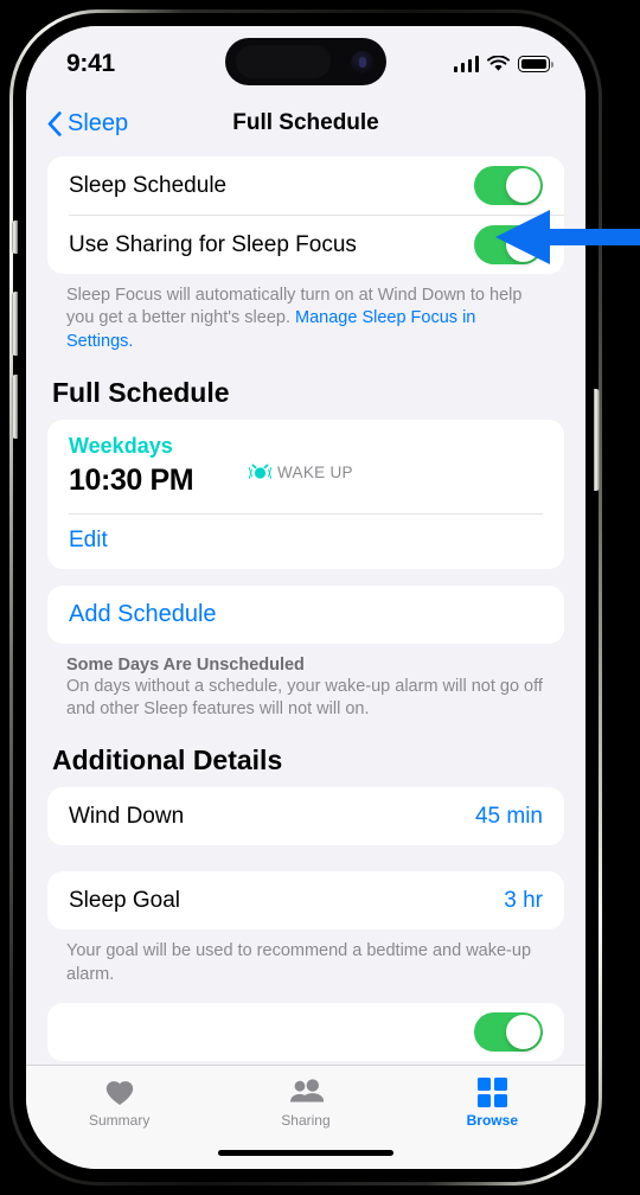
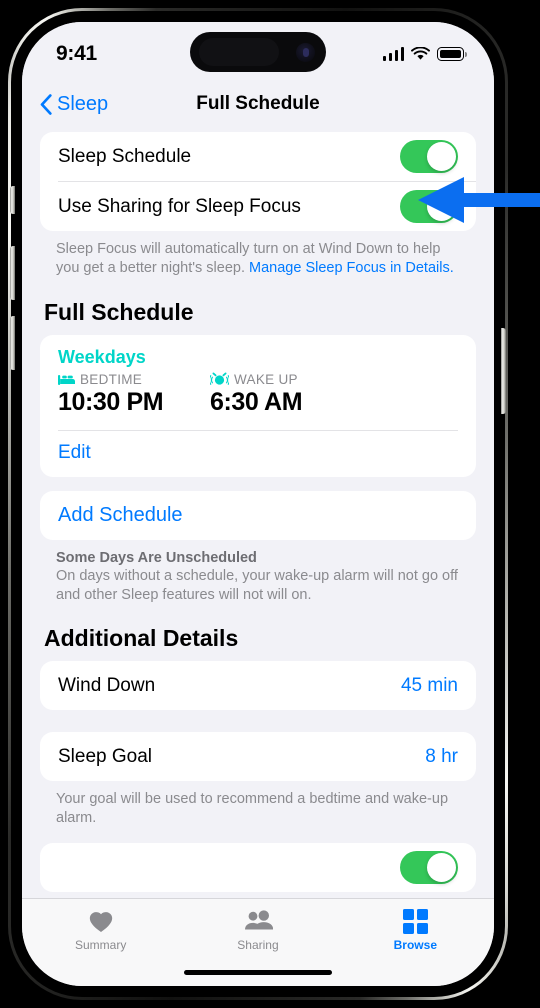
  9:41
  Sleep
  Full Schedule
  Sleep Schedule
  Use Sharing for Sleep Focus
- Sleep Focus will automatically turn on at Wind Down to help you get a better night's sleep. Manage Sleep Focus in Settings.
+ Sleep Focus will automatically turn on at Wind Down to help you get a better night's sleep. Manage Sleep Focus in Details.
  Full Schedule
  Weekdays
+ BEDTIME
  10:30 PM
  WAKE UP
+ 6:30 AM
  Edit
  Add Schedule
  Some Days Are Unscheduled
  On days without a schedule, your wake-up alarm will not go off and other Sleep features will not will on.
  Additional Details
  Wind Down
  45 min
  Sleep Goal
- 3 hr
+ 8 hr
  Your goal will be used to recommend a bedtime and wake-up alarm.
  Summary
  Sharing
  Browse
